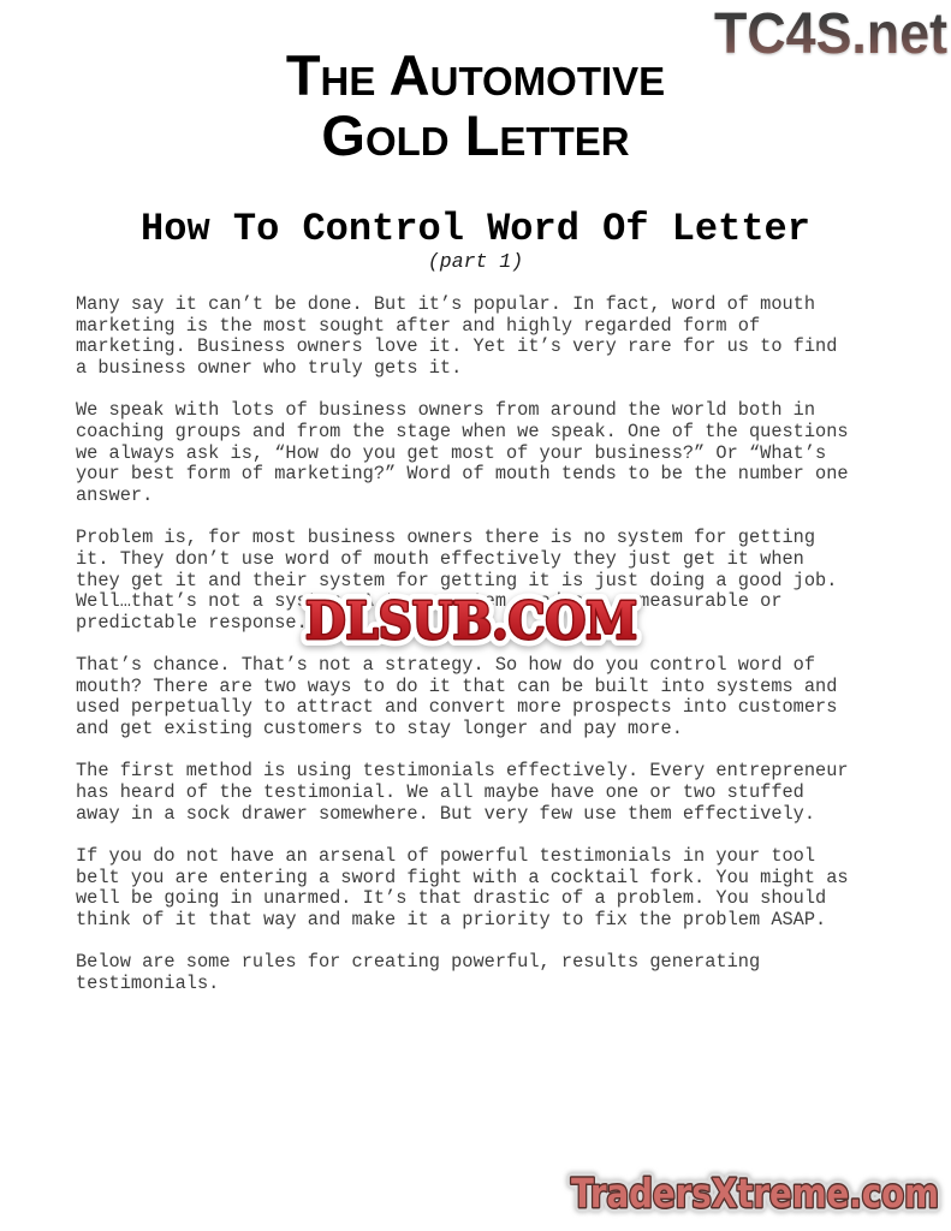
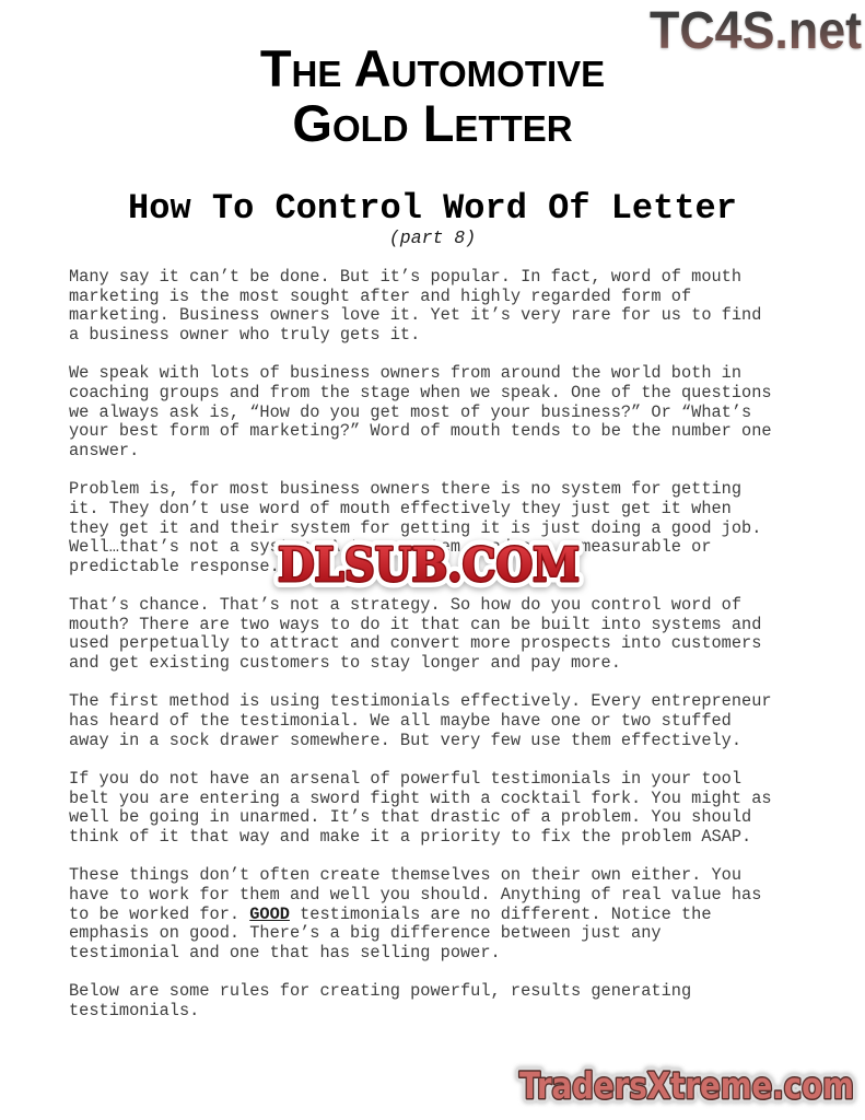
  TC4S.net
  The Automotive
  Gold Letter
  How To Control Word Of Letter
- (part 1)
+ (part 8)
  Many say it can’t be done. But it’s popular. In fact, word of mouth
  marketing is the most sought after and highly regarded form of
  marketing. Business owners love it. Yet it’s very rare for us to find
  a business owner who truly gets it.
  We speak with lots of business owners from around the world both in
  coaching groups and from the stage when we speak. One of the questions
  we always ask is, “How do you get most of your business?” Or “What’s
  your best form of marketing?” Word of mouth tends to be the number one
  answer.
  Problem is, for most business owners there is no system for getting
  it. They don’t use word of mouth effectively they just get it when
  they get it and their system for getting it is just doing a good job.
  Well…that’s not a system. A true system produces a measurable or
  predictable response.
  That’s chance. That’s not a strategy. So how do you control word of
  mouth? There are two ways to do it that can be built into systems and
  used perpetually to attract and convert more prospects into customers
  and get existing customers to stay longer and pay more.
  The first method is using testimonials effectively. Every entrepreneur
  has heard of the testimonial. We all maybe have one or two stuffed
  away in a sock drawer somewhere. But very few use them effectively.
  If you do not have an arsenal of powerful testimonials in your tool
  belt you are entering a sword fight with a cocktail fork. You might as
  well be going in unarmed. It’s that drastic of a problem. You should
  think of it that way and make it a priority to fix the problem ASAP.
+ These things don’t often create themselves on their own either. You
+ have to work for them and well you should. Anything of real value has
+ to be worked for. GOOD testimonials are no different. Notice the
+ emphasis on good. There’s a big difference between just any
+ testimonial and one that has selling power.
  Below are some rules for creating powerful, results generating
  testimonials.
  DLSUB.COM
  TradersXtreme.com
